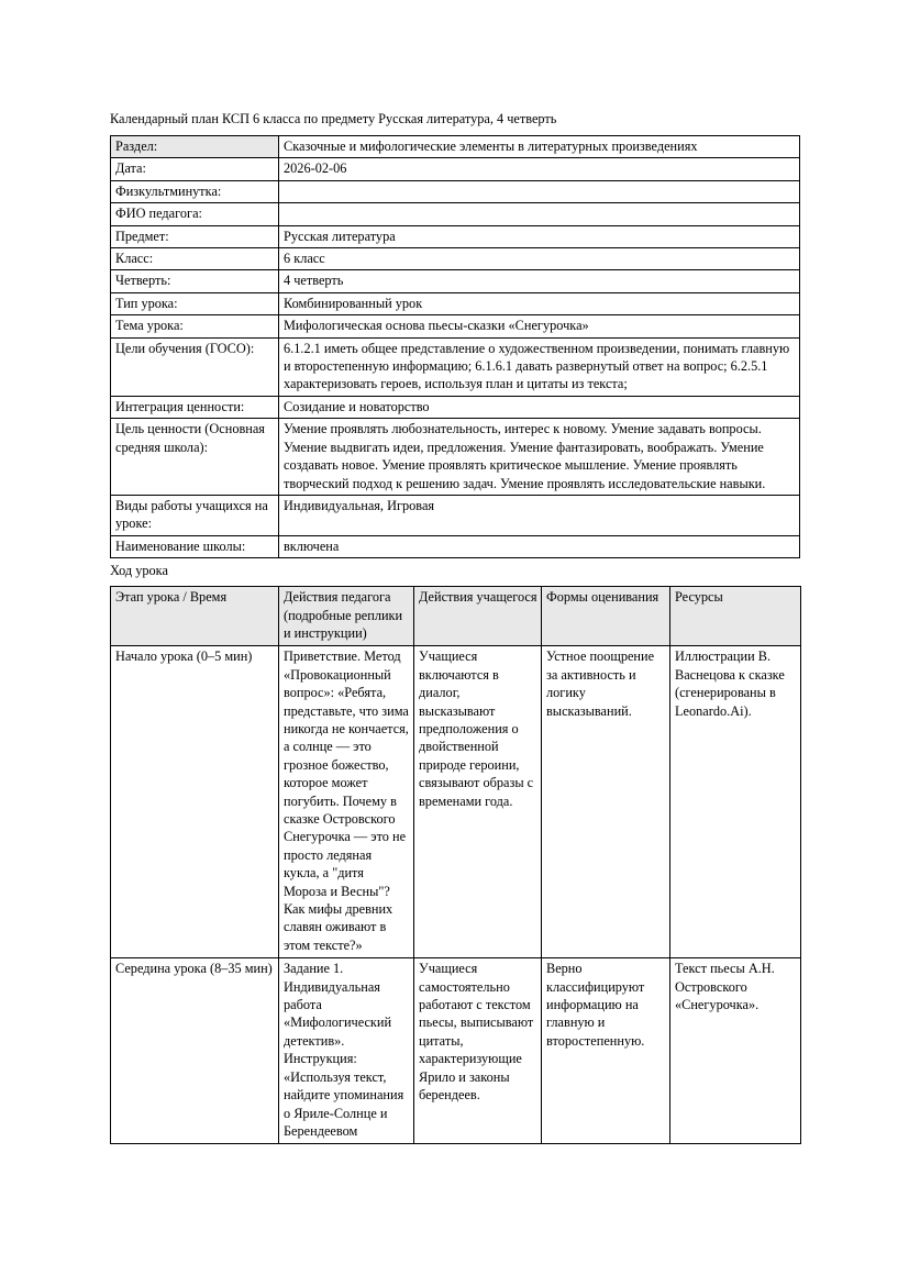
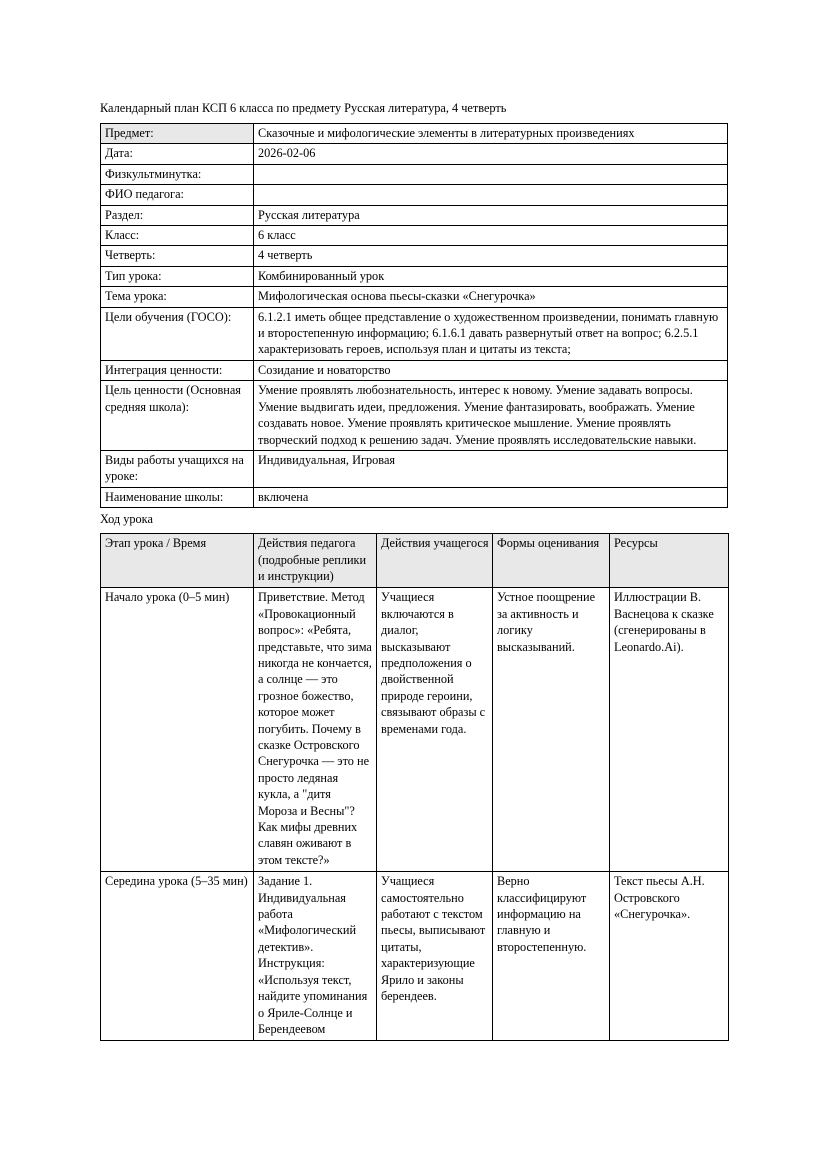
  Календарный план КСП 6 класса по предмету Русская литература, 4 четверть
- Раздел:	Сказочные и мифологические элементы в литературных произведениях
+ Предмет:	Сказочные и мифологические элементы в литературных произведениях
  Дата:	2026-02-06
  Физкультминутка:
  ФИО педагога:
- Предмет:	Русская литература
+ Раздел:	Русская литература
  Класс:	6 класс
  Четверть:	4 четверть
  Тип урока:	Комбинированный урок
  Тема урока:	Мифологическая основа пьесы-сказки «Снегурочка»
  Цели обучения (ГОСО):	6.1.2.1 иметь общее представление о художественном произведении, понимать главную и второстепенную информацию; 6.1.6.1 давать развернутый ответ на вопрос; 6.2.5.1 характеризовать героев, используя план и цитаты из текста;
  Интеграция ценности:	Созидание и новаторство
  Цель ценности (Основная средняя школа):	Умение проявлять любознательность, интерес к новому. Умение задавать вопросы. Умение выдвигать идеи, предложения. Умение фантазировать, воображать. Умение создавать новое. Умение проявлять критическое мышление. Умение проявлять творческий подход к решению задач. Умение проявлять исследовательские навыки.
  Виды работы учащихся на уроке:	Индивидуальная, Игровая
  Наименование школы:	включена
  Ход урока
  Этап урока / Время	Действия педагога (подробные реплики и инструкции)	Действия учащегося	Формы оценивания	Ресурсы
  Начало урока (0–5 мин)	Приветствие. Метод «Провокационный вопрос»: «Ребята, представьте, что зима никогда не кончается, а солнце — это грозное божество, которое может погубить. Почему в сказке Островского Снегурочка — это не просто ледяная кукла, а "дитя Мороза и Весны"? Как мифы древних славян оживают в этом тексте?»	Учащиеся включаются в диалог, высказывают предположения о двойственной природе героини, связывают образы с временами года.	Устное поощрение за активность и логику высказываний.	Иллюстрации В. Васнецова к сказке (сгенерированы в Leonardo.Ai).
- Середина урока (8–35 мин)	Задание 1. Индивидуальная работа «Мифологический детектив». Инструкция: «Используя текст, найдите упоминания о Яриле-Солнце и Берендеевом	Учащиеся самостоятельно работают с текстом пьесы, выписывают цитаты, характеризующие Ярило и законы берендеев.	Верно классифицируют информацию на главную и второстепенную.	Текст пьесы А.Н. Островского «Снегурочка».
+ Середина урока (5–35 мин)	Задание 1. Индивидуальная работа «Мифологический детектив». Инструкция: «Используя текст, найдите упоминания о Яриле-Солнце и Берендеевом	Учащиеся самостоятельно работают с текстом пьесы, выписывают цитаты, характеризующие Ярило и законы берендеев.	Верно классифицируют информацию на главную и второстепенную.	Текст пьесы А.Н. Островского «Снегурочка».
